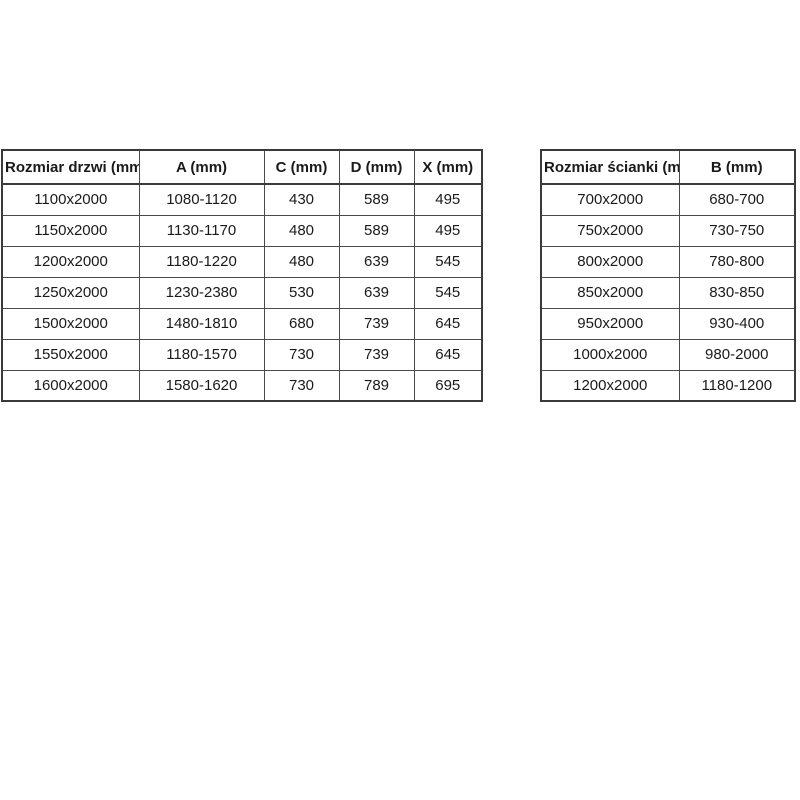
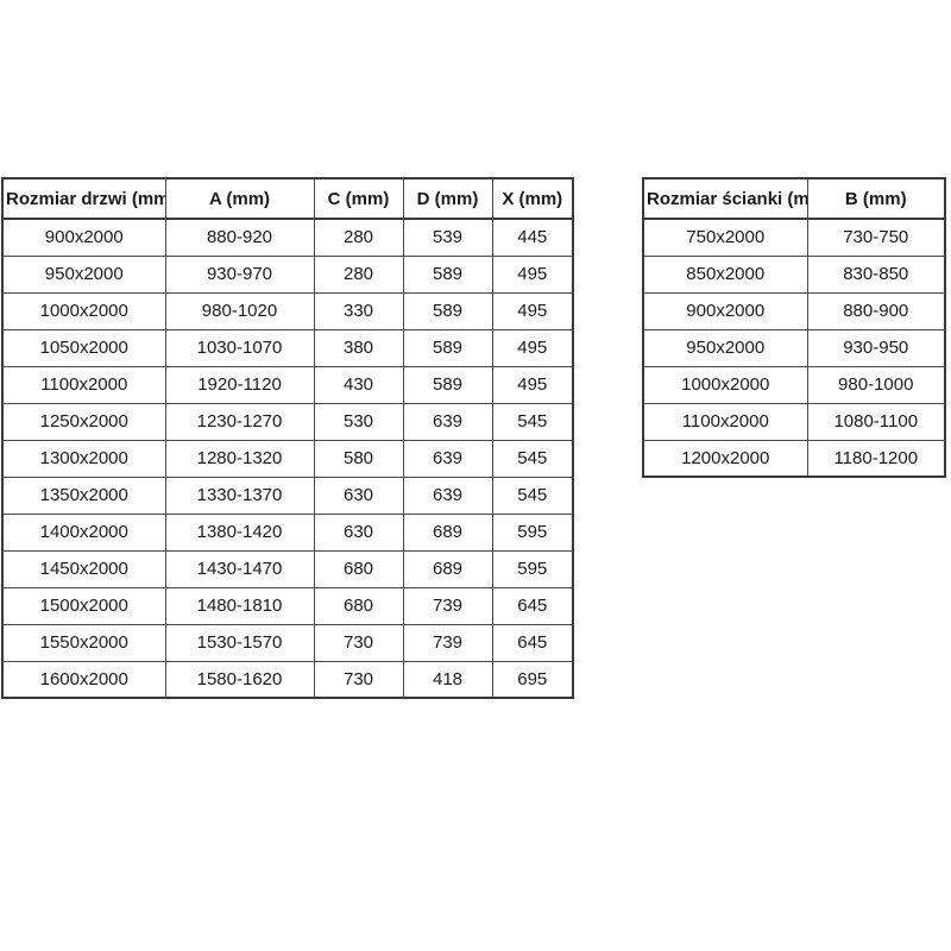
  Rozmiar drzwi (mm	A (mm)	C (mm)	D (mm)	X (mm)
+ 900x2000	880-920	280	539	445
+ 950x2000	930-970	280	589	495
+ 1000x2000	980-1020	330	589	495
+ 1050x2000	1030-1070	380	589	495
- 1100x2000	1080-1120	430	589	495
+ 1100x2000	1920-1120	430	589	495
- 1150x2000	1130-1170	480	589	495
- 1200x2000	1180-1220	480	639	545
- 1250x2000	1230-2380	530	639	545
+ 1250x2000	1230-1270	530	639	545
+ 1300x2000	1280-1320	580	639	545
+ 1350x2000	1330-1370	630	639	545
+ 1400x2000	1380-1420	630	689	595
+ 1450x2000	1430-1470	680	689	595
  1500x2000	1480-1810	680	739	645
- 1550x2000	1180-1570	730	739	645
+ 1550x2000	1530-1570	730	739	645
- 1600x2000	1580-1620	730	789	695
+ 1600x2000	1580-1620	730	418	695
  Rozmiar ścianki (m	B (mm)
- 700x2000	680-700
  750x2000	730-750
- 800x2000	780-800
  850x2000	830-850
+ 900x2000	880-900
- 950x2000	930-400
+ 950x2000	930-950
- 1000x2000	980-2000
+ 1000x2000	980-1000
+ 1100x2000	1080-1100
  1200x2000	1180-1200
